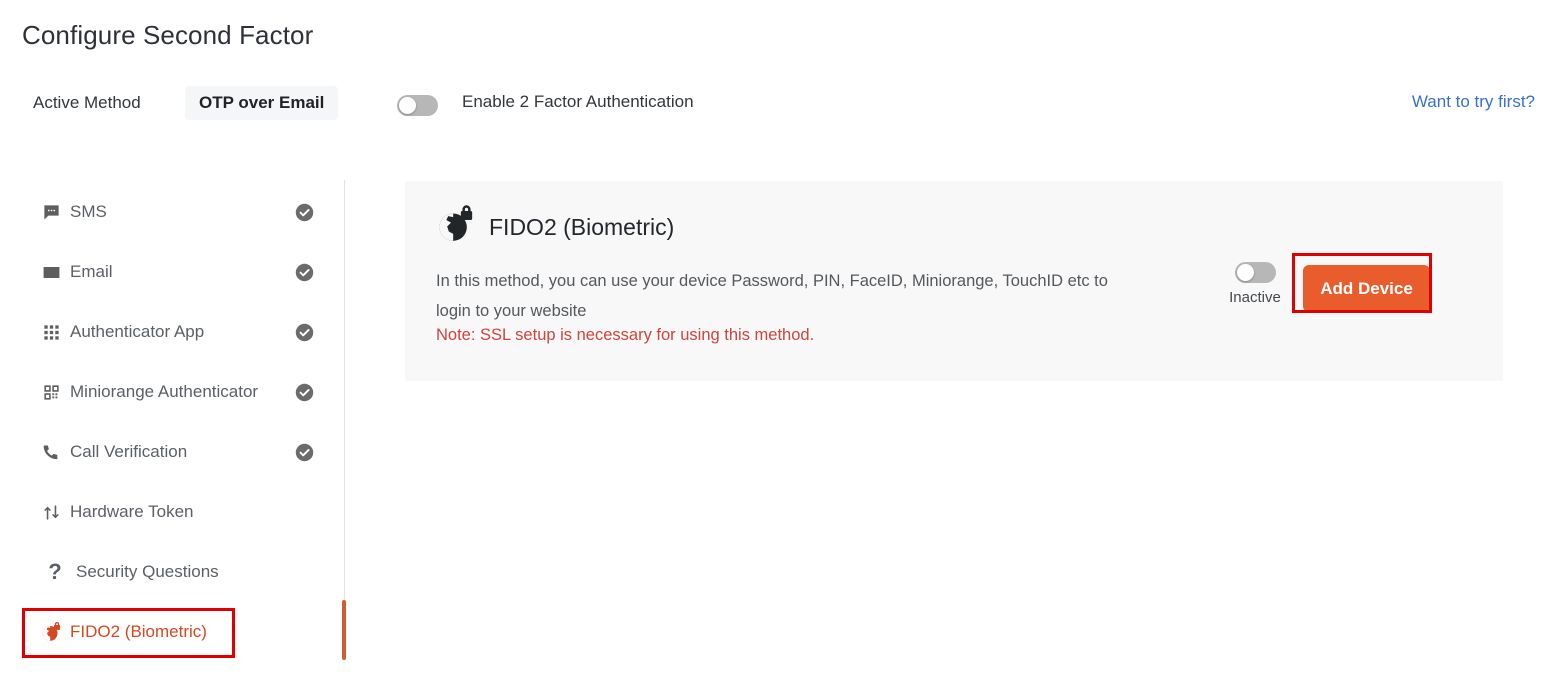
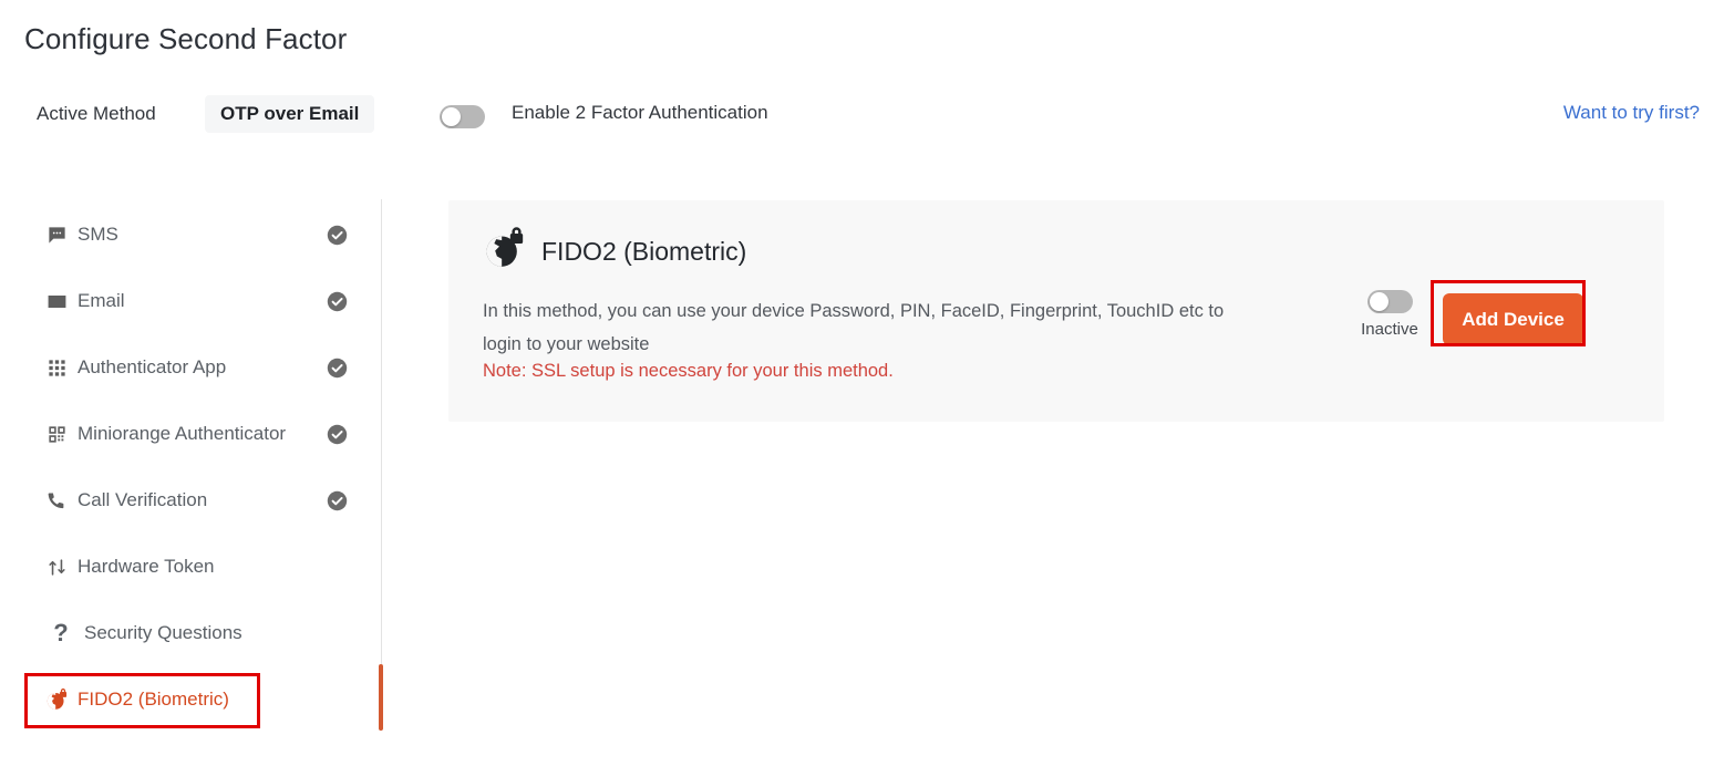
  Configure Second Factor
  Active Method
  OTP over Email
  Enable 2 Factor Authentication
  Want to try first?
  SMS
  Email
  Authenticator App
  Miniorange Authenticator
  Call Verification
  Hardware Token
  ?
  Security Questions
  FIDO2 (Biometric)
  FIDO2 (Biometric)
- In this method, you can use your device Password, PIN, FaceID, Miniorange, TouchID etc to login to your website
+ In this method, you can use your device Password, PIN, FaceID, Fingerprint, TouchID etc to login to your website
- Note: SSL setup is necessary for using this method.
+ Note: SSL setup is necessary for your this method.
  Inactive
  Add Device
